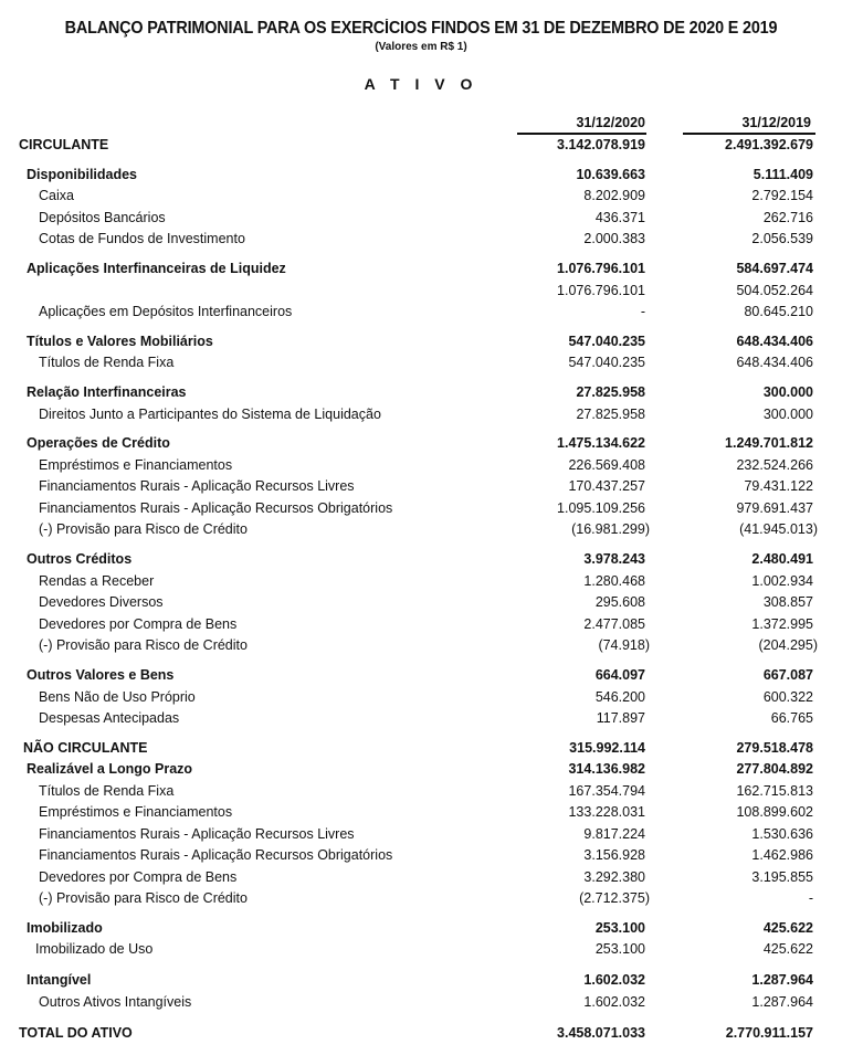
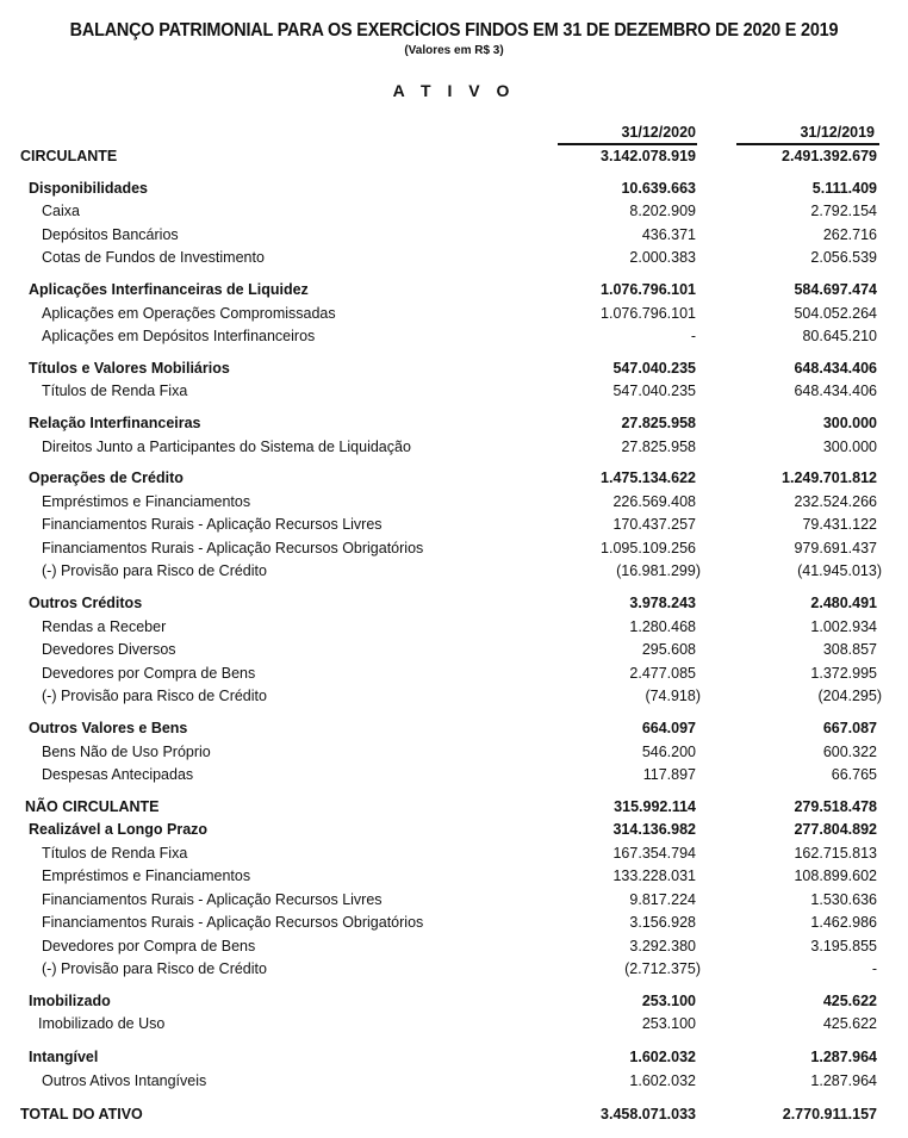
  BALANÇO PATRIMONIAL PARA OS EXERCÍCIOS FINDOS EM 31 DE DEZEMBRO DE 2020 E 2019
- (Valores em R$ 1)
+ (Valores em R$ 3)
  A T I V O
  31/12/2020
  31/12/2019
  CIRCULANTE
  3.142.078.919
  2.491.392.679
  Disponibilidades
  10.639.663
  5.111.409
  Caixa
  8.202.909
  2.792.154
  Depósitos Bancários
  436.371
  262.716
  Cotas de Fundos de Investimento
  2.000.383
  2.056.539
  Aplicações Interfinanceiras de Liquidez
  1.076.796.101
  584.697.474
+ Aplicações em Operações Compromissadas
  1.076.796.101
  504.052.264
  Aplicações em Depósitos Interfinanceiros
  -
  80.645.210
  Títulos e Valores Mobiliários
  547.040.235
  648.434.406
  Títulos de Renda Fixa
  547.040.235
  648.434.406
  Relação Interfinanceiras
  27.825.958
  300.000
  Direitos Junto a Participantes do Sistema de Liquidação
  27.825.958
  300.000
  Operações de Crédito
  1.475.134.622
  1.249.701.812
  Empréstimos e Financiamentos
  226.569.408
  232.524.266
  Financiamentos Rurais - Aplicação Recursos Livres
  170.437.257
  79.431.122
  Financiamentos Rurais - Aplicação Recursos Obrigatórios
  1.095.109.256
  979.691.437
  (-) Provisão para Risco de Crédito
  (16.981.299)
  (41.945.013)
  Outros Créditos
  3.978.243
  2.480.491
  Rendas a Receber
  1.280.468
  1.002.934
  Devedores Diversos
  295.608
  308.857
  Devedores por Compra de Bens
  2.477.085
  1.372.995
  (-) Provisão para Risco de Crédito
  (74.918)
  (204.295)
  Outros Valores e Bens
  664.097
  667.087
  Bens Não de Uso Próprio
  546.200
  600.322
  Despesas Antecipadas
  117.897
  66.765
  NÃO CIRCULANTE
  315.992.114
  279.518.478
  Realizável a Longo Prazo
  314.136.982
  277.804.892
  Títulos de Renda Fixa
  167.354.794
  162.715.813
  Empréstimos e Financiamentos
  133.228.031
  108.899.602
  Financiamentos Rurais - Aplicação Recursos Livres
  9.817.224
  1.530.636
  Financiamentos Rurais - Aplicação Recursos Obrigatórios
  3.156.928
  1.462.986
  Devedores por Compra de Bens
  3.292.380
  3.195.855
  (-) Provisão para Risco de Crédito
  (2.712.375)
  -
  Imobilizado
  253.100
  425.622
  Imobilizado de Uso
  253.100
  425.622
  Intangível
  1.602.032
  1.287.964
  Outros Ativos Intangíveis
  1.602.032
  1.287.964
  TOTAL DO ATIVO
  3.458.071.033
  2.770.911.157
